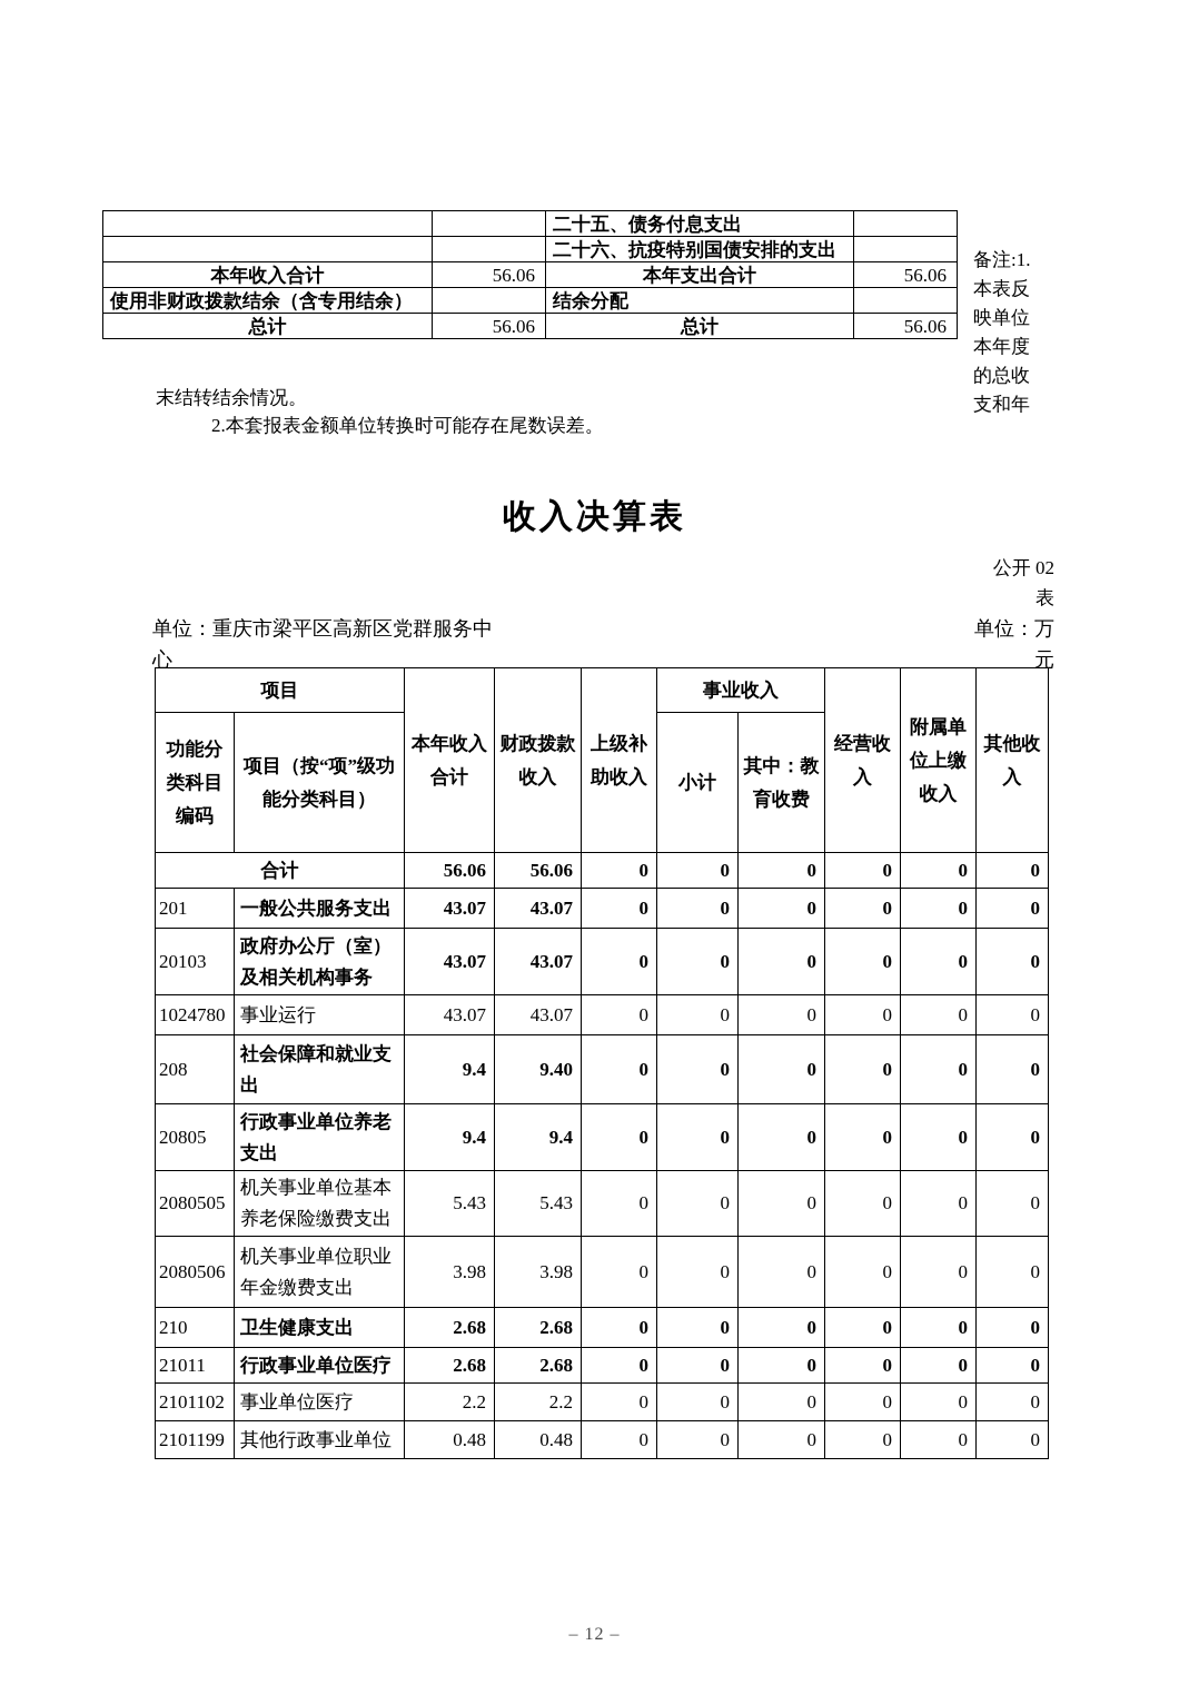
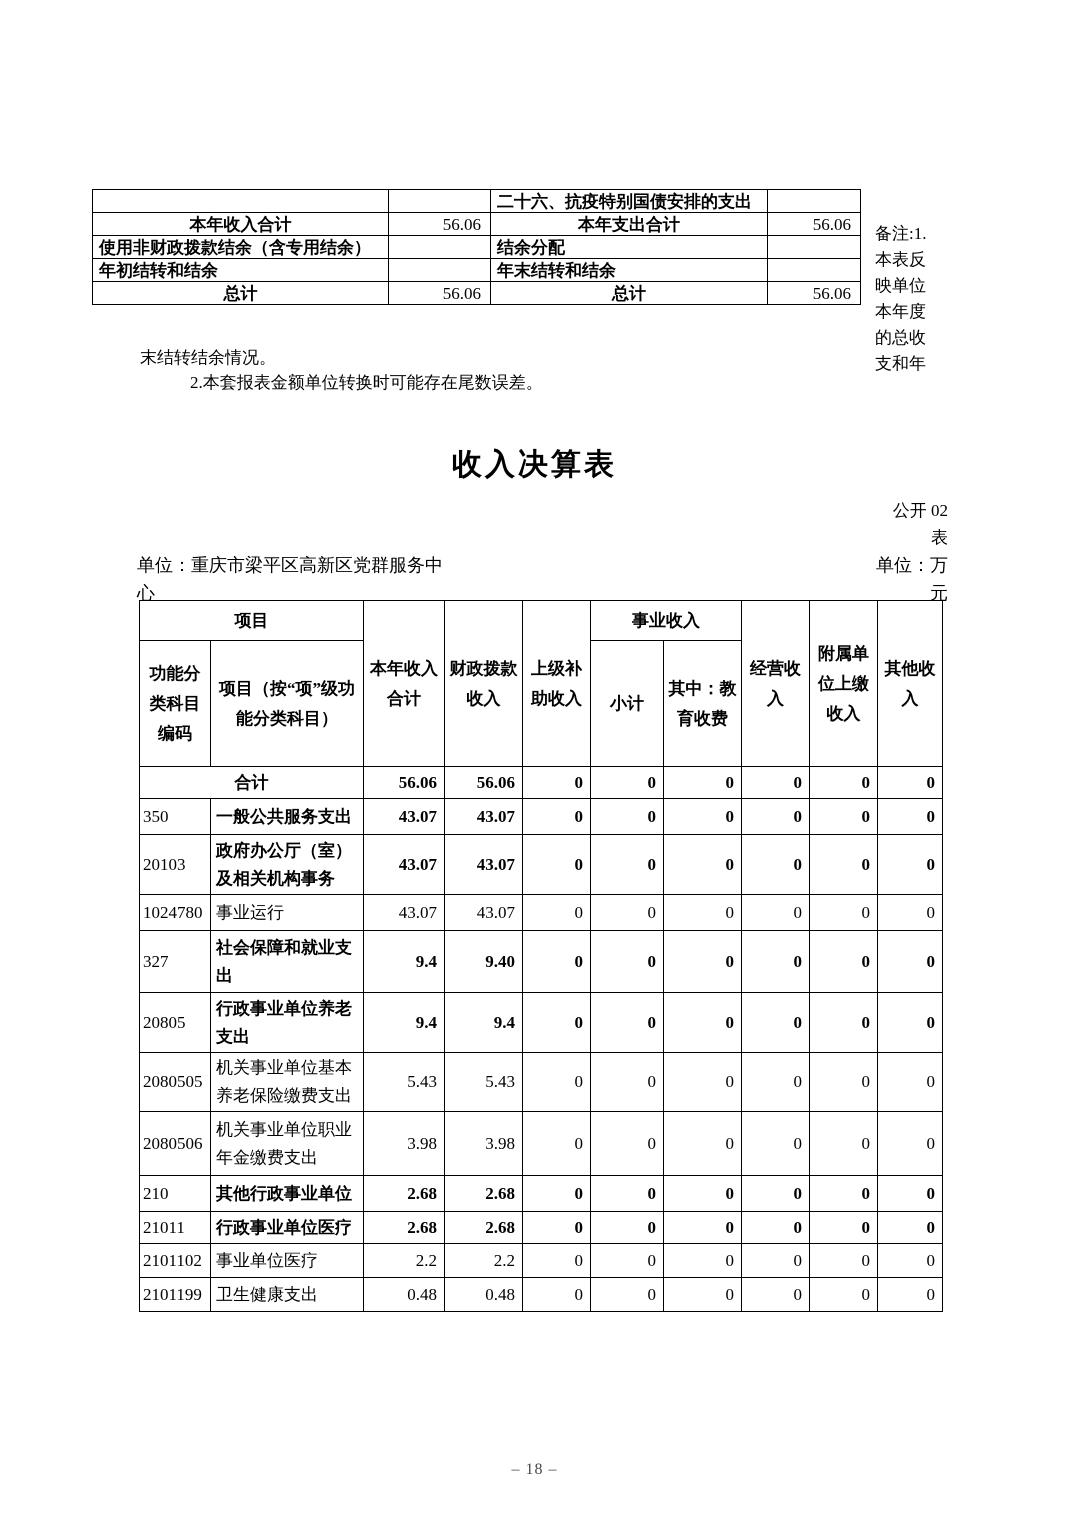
- 		二十五、债务付息支出
  		二十六、抗疫特别国债安排的支出
  本年收入合计	56.06	本年支出合计	56.06
  使用非财政拨款结余（含专用结余）		结余分配
+ 年初结转和结余		年末结转和结余
  总计	56.06	总计	56.06
  备注:1.本表反映单位本年度的总收支和年
  末结转结余情况。
  2.本套报表金额单位转换时可能存在尾数误差。
  收入决算表
  公开 02表
  单位：重庆市梁平区高新区党群服务中心
  单位：万元
  项目	本年收入合计	财政拨款收入	上级补助收入	事业收入	经营收入	附属单位上缴收入	其他收入
  功能分类科目编码	项目（按“项”级功能分类科目）	小计	其中：教育收费
  合计	56.06	56.06	0	0	0	0	0	0
- 201	一般公共服务支出	43.07	43.07	0	0	0	0	0	0
+ 350	一般公共服务支出	43.07	43.07	0	0	0	0	0	0
  20103	政府办公厅（室）及相关机构事务	43.07	43.07	0	0	0	0	0	0
  1024780	事业运行	43.07	43.07	0	0	0	0	0	0
- 208	社会保障和就业支出	9.4	9.40	0	0	0	0	0	0
+ 327	社会保障和就业支出	9.4	9.40	0	0	0	0	0	0
  20805	行政事业单位养老支出	9.4	9.4	0	0	0	0	0	0
  2080505	机关事业单位基本养老保险缴费支出	5.43	5.43	0	0	0	0	0	0
  2080506	机关事业单位职业年金缴费支出	3.98	3.98	0	0	0	0	0	0
- 210	卫生健康支出	2.68	2.68	0	0	0	0	0	0
+ 210	其他行政事业单位	2.68	2.68	0	0	0	0	0	0
  21011	行政事业单位医疗	2.68	2.68	0	0	0	0	0	0
  2101102	事业单位医疗	2.2	2.2	0	0	0	0	0	0
- 2101199	其他行政事业单位	0.48	0.48	0	0	0	0	0	0
+ 2101199	卫生健康支出	0.48	0.48	0	0	0	0	0	0
- – 12 –
+ – 18 –
